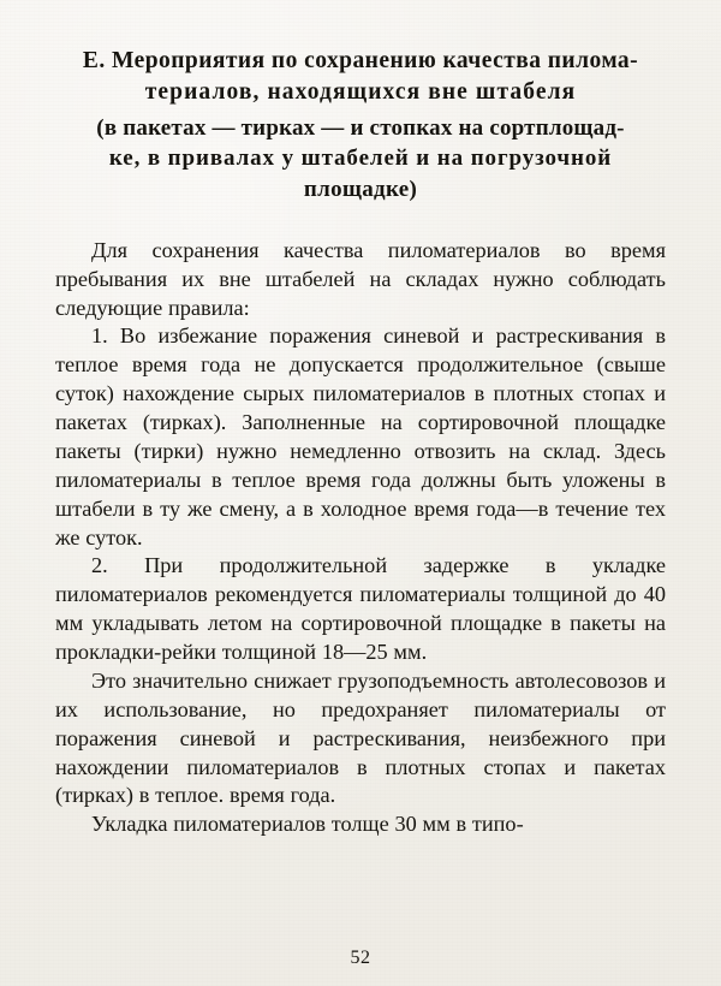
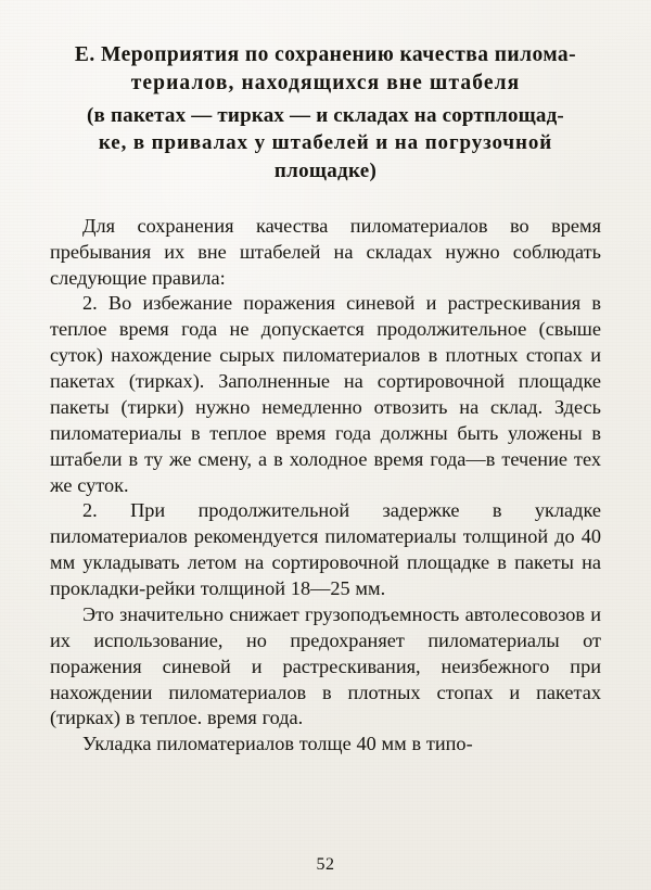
  Е. Мероприятия по сохранению качества пилома-
  териалов, находящихся вне штабеля
- (в пакетах — тирках — и стопках на сортплощад-
+ (в пакетах — тирках — и складах на сортплощад-
  ке, в привалах у штабелей и на погрузочной
  площадке)
  Для сохранения качества пиломатериалов во время пребывания их вне штабелей на складах нужно соблюдать следующие правила:
- 1. Во избежание поражения синевой и растрескивания в теплое время года не допускается продолжительное (свыше суток) нахождение сырых пиломатериалов в плотных стопах и пакетах (тирках). Заполненные на сортировочной площадке пакеты (тирки) нужно немедленно отвозить на склад. Здесь пиломатериалы в теплое время года должны быть уложены в штабели в ту же смену, а в холодное время года—в течение тех же суток.
+ 2. Во избежание поражения синевой и растрескивания в теплое время года не допускается продолжительное (свыше суток) нахождение сырых пиломатериалов в плотных стопах и пакетах (тирках). Заполненные на сортировочной площадке пакеты (тирки) нужно немедленно отвозить на склад. Здесь пиломатериалы в теплое время года должны быть уложены в штабели в ту же смену, а в холодное время года—в течение тех же суток.
  2. При продолжительной задержке в укладке пиломатериалов рекомендуется пиломатериалы толщиной до 40 мм укладывать летом на сортировочной площадке в пакеты на прокладки-рейки толщиной 18—25 мм.
  Это значительно снижает грузоподъемность автолесовозов и их использование, но предохраняет пиломатериалы от поражения синевой и растрескивания, неизбежного при нахождении пиломатериалов в плотных стопах и пакетах (тирках) в теплое. время года.
- Укладка пиломатериалов толще 30 мм в типо-
+ Укладка пиломатериалов толще 40 мм в типо-
  52
